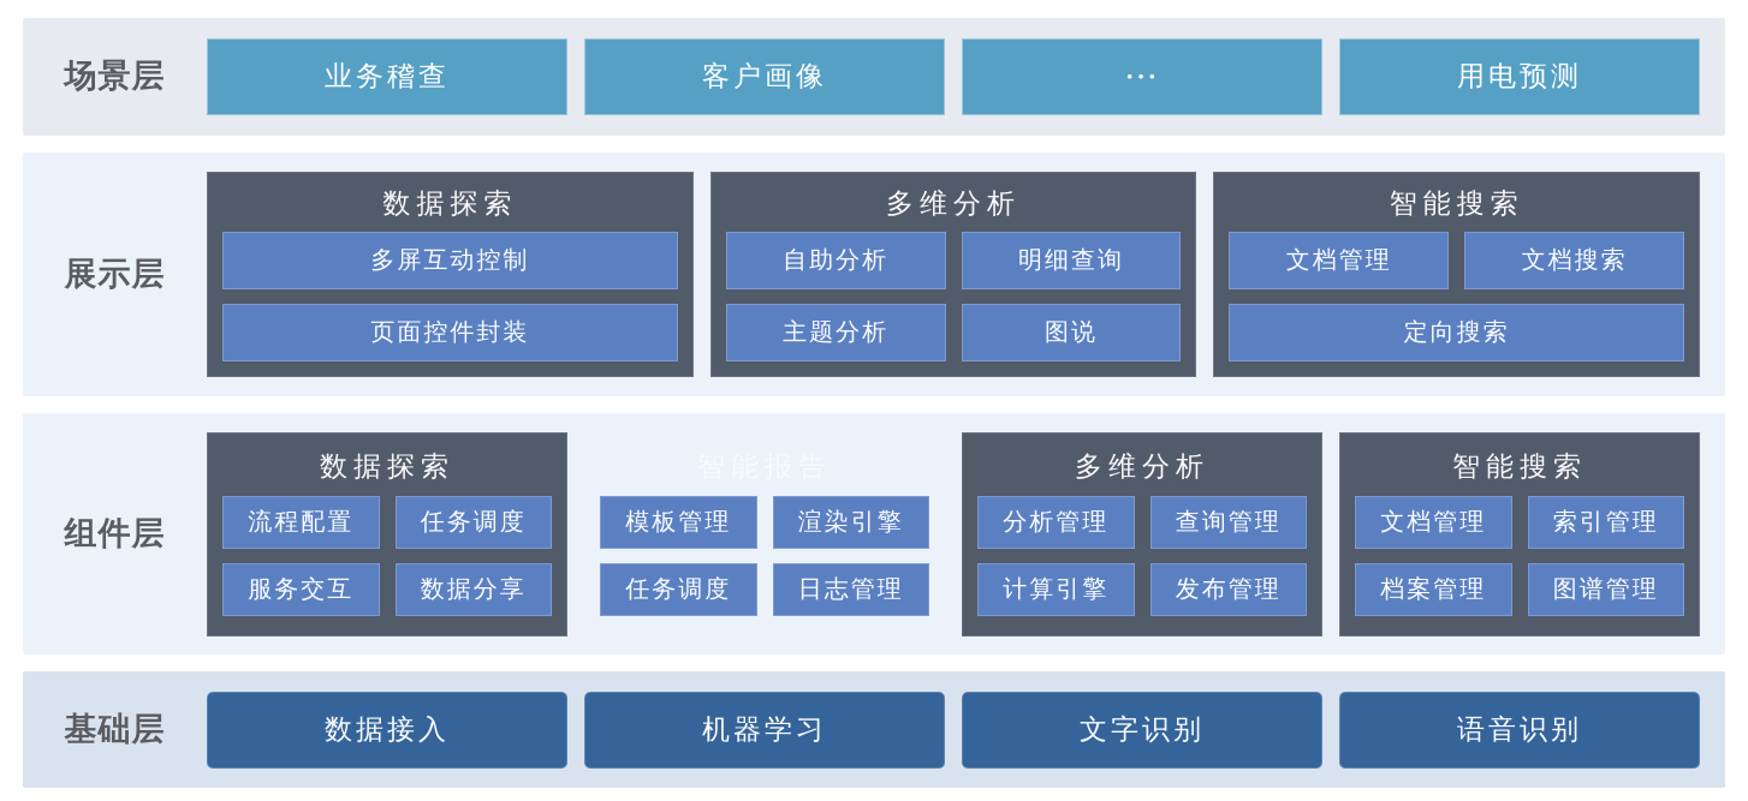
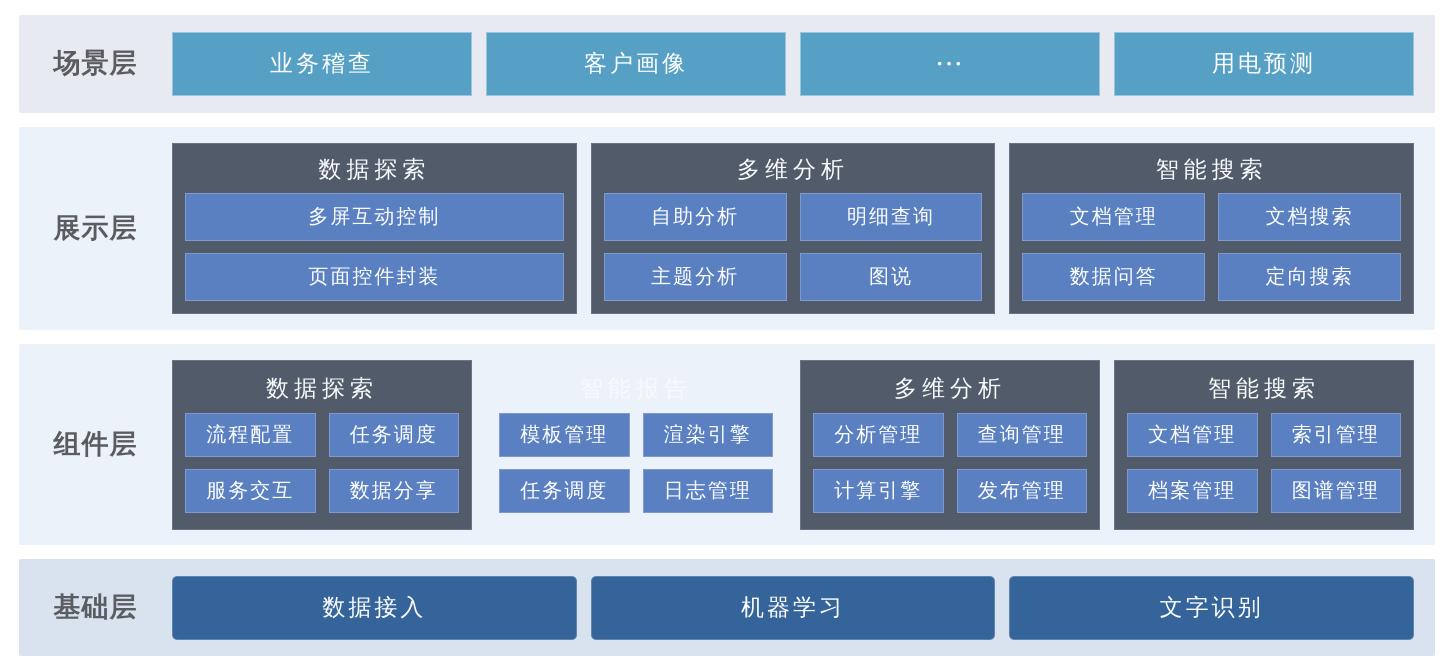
  场景层
  业务稽查
  客户画像
  ···
  用电预测
  展示层
  数据探索
  多屏互动控制
  页面控件封装
  多维分析
  自助分析
  明细查询
  主题分析
  图说
  智能搜索
  文档管理
  文档搜索
+ 数据问答
  定向搜索
  组件层
  数据探索
  流程配置
  任务调度
  服务交互
  数据分享
  模板管理
  渲染引擎
  任务调度
  日志管理
  多维分析
  分析管理
  查询管理
  计算引擎
  发布管理
  智能搜索
  文档管理
  索引管理
  档案管理
  图谱管理
  基础层
  数据接入
  机器学习
  文字识别
- 语音识别
